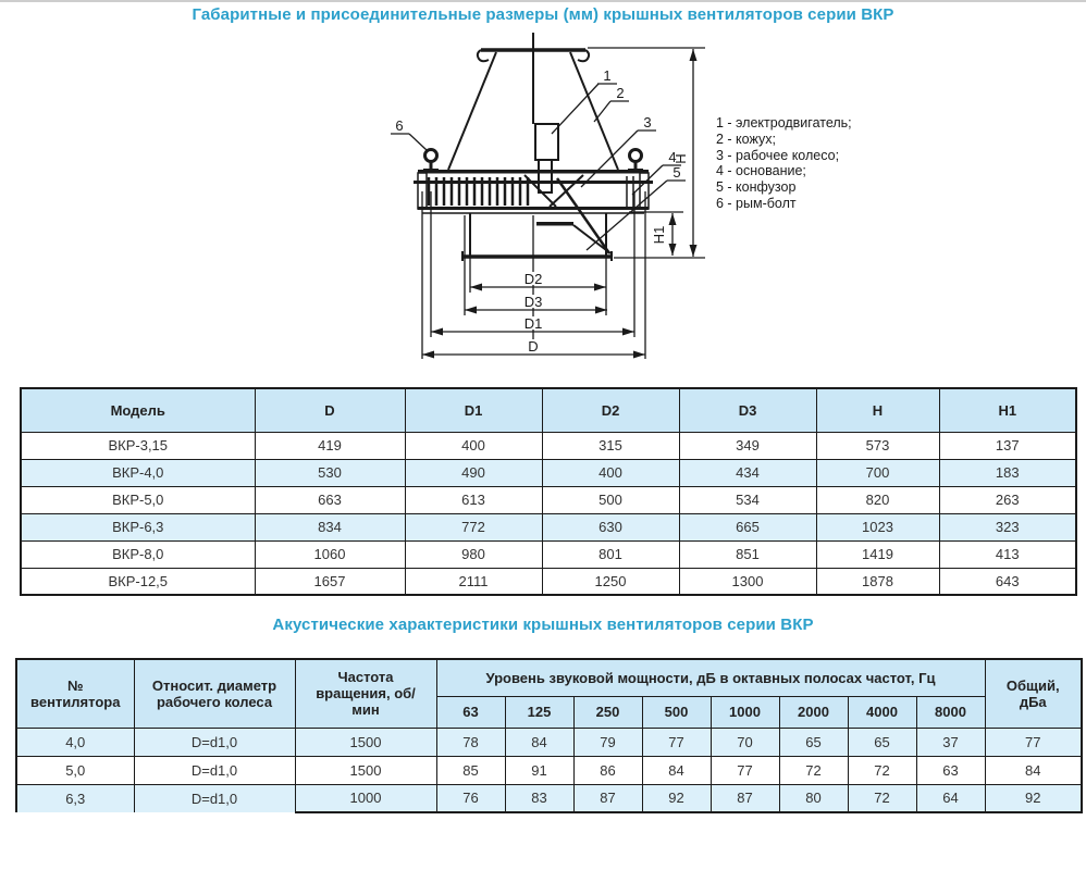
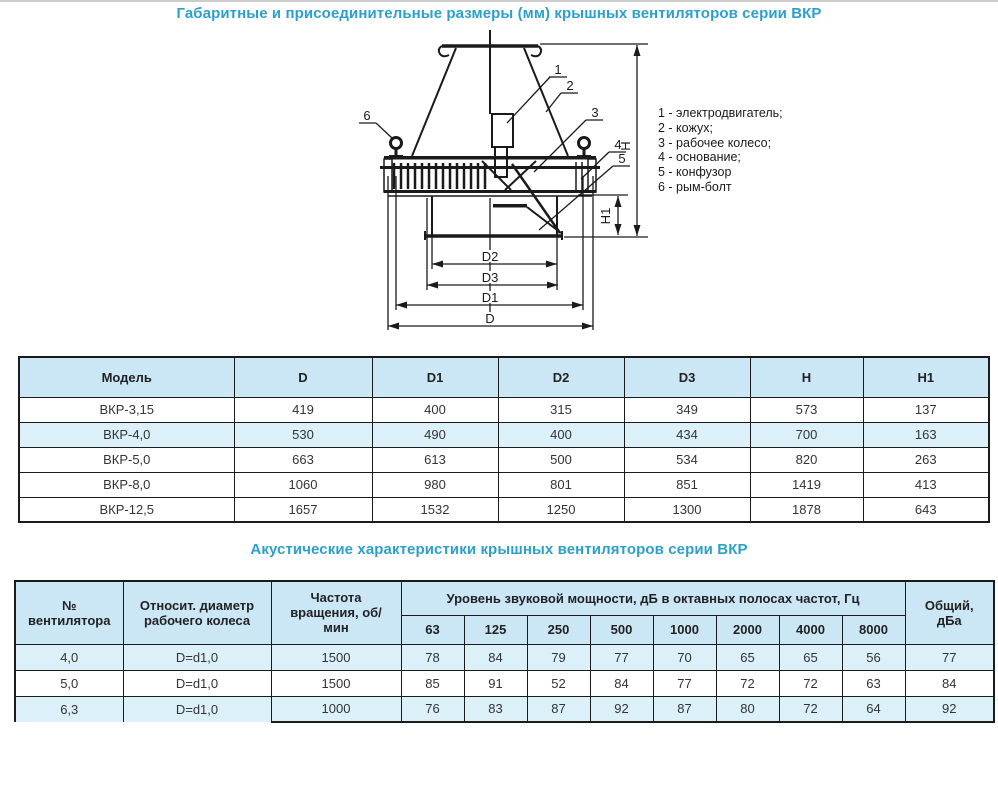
  Габаритные и присоединительные размеры (мм) крышных вентиляторов серии ВКР
  1
  2
  3
  4
  5
  6
  D2
  D3
  D1
  D
  1 - электродвигатель;
  2 - кожух;
  3 - рабочее колесо;
  4 - основание;
  5 - конфузор
  6 - рым-болт
  Модель	D	D1	D2	D3	H	H1
  ВКР-3,15	419	400	315	349	573	137
- ВКР-4,0	530	490	400	434	700	183
+ ВКР-4,0	530	490	400	434	700	163
  ВКР-5,0	663	613	500	534	820	263
- ВКР-6,3	834	772	630	665	1023	323
  ВКР-8,0	1060	980	801	851	1419	413
- ВКР-12,5	1657	2111	1250	1300	1878	643
+ ВКР-12,5	1657	1532	1250	1300	1878	643
  Акустические характеристики крышных вентиляторов серии ВКР
  № вентилятора	Относит. диаметр рабочего колеса	Частота вращения, об/мин	Уровень звуковой мощности, дБ в октавных полосах частот, Гц	Общий, дБа
  63	125	250	500	1000	2000	4000	8000
- 4,0	D=d1,0	1500	78	84	79	77	70	65	65	37	77
+ 4,0	D=d1,0	1500	78	84	79	77	70	65	65	56	77
- 5,0	D=d1,0	1500	85	91	86	84	77	72	72	63	84
+ 5,0	D=d1,0	1500	85	91	52	84	77	72	72	63	84
  6,3	D=d1,0	1000	76	83	87	92	87	80	72	64	92
